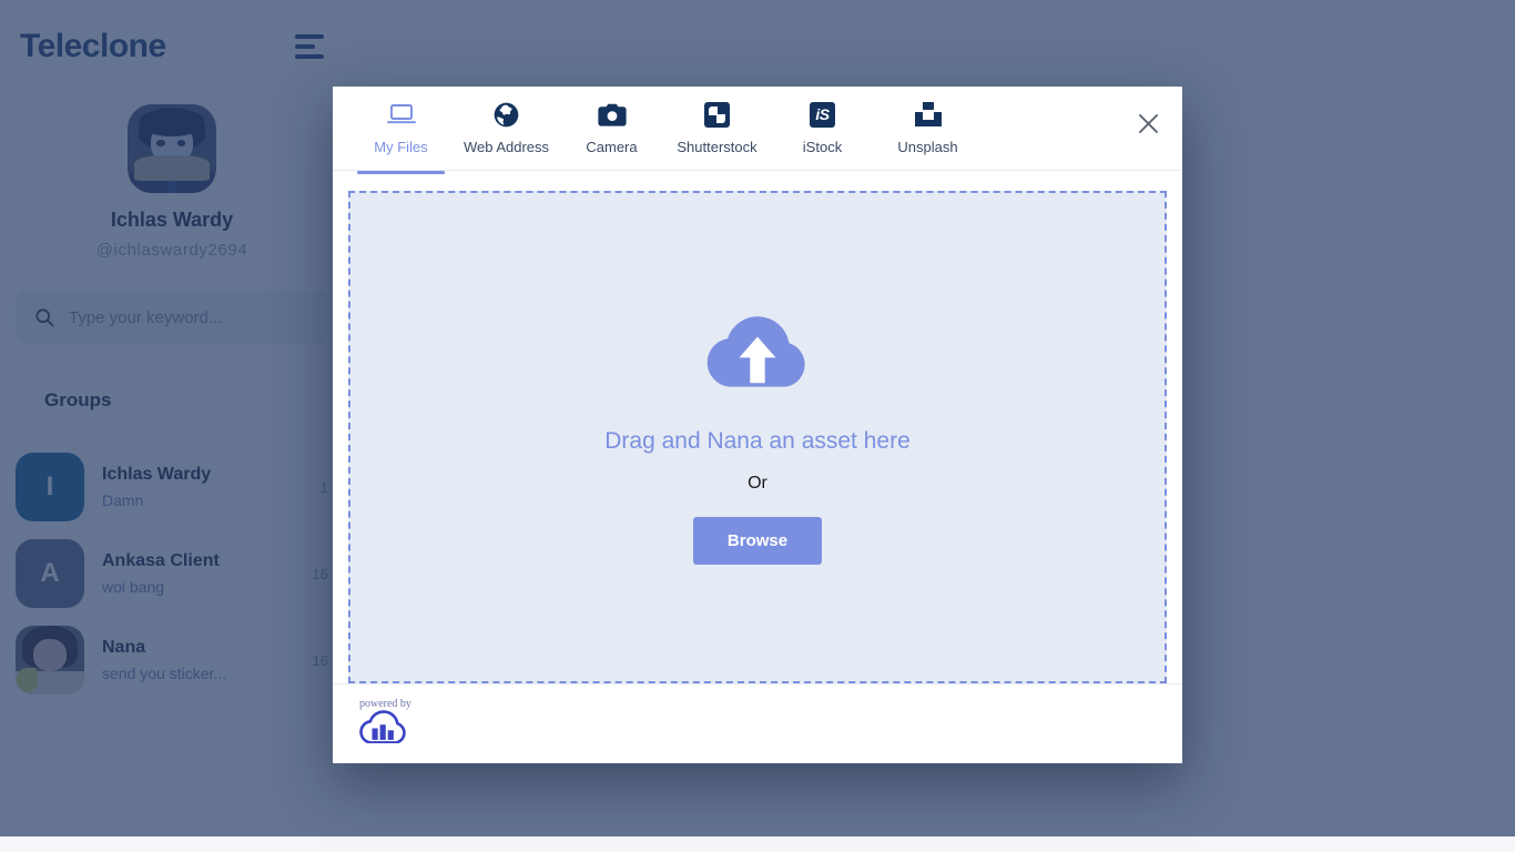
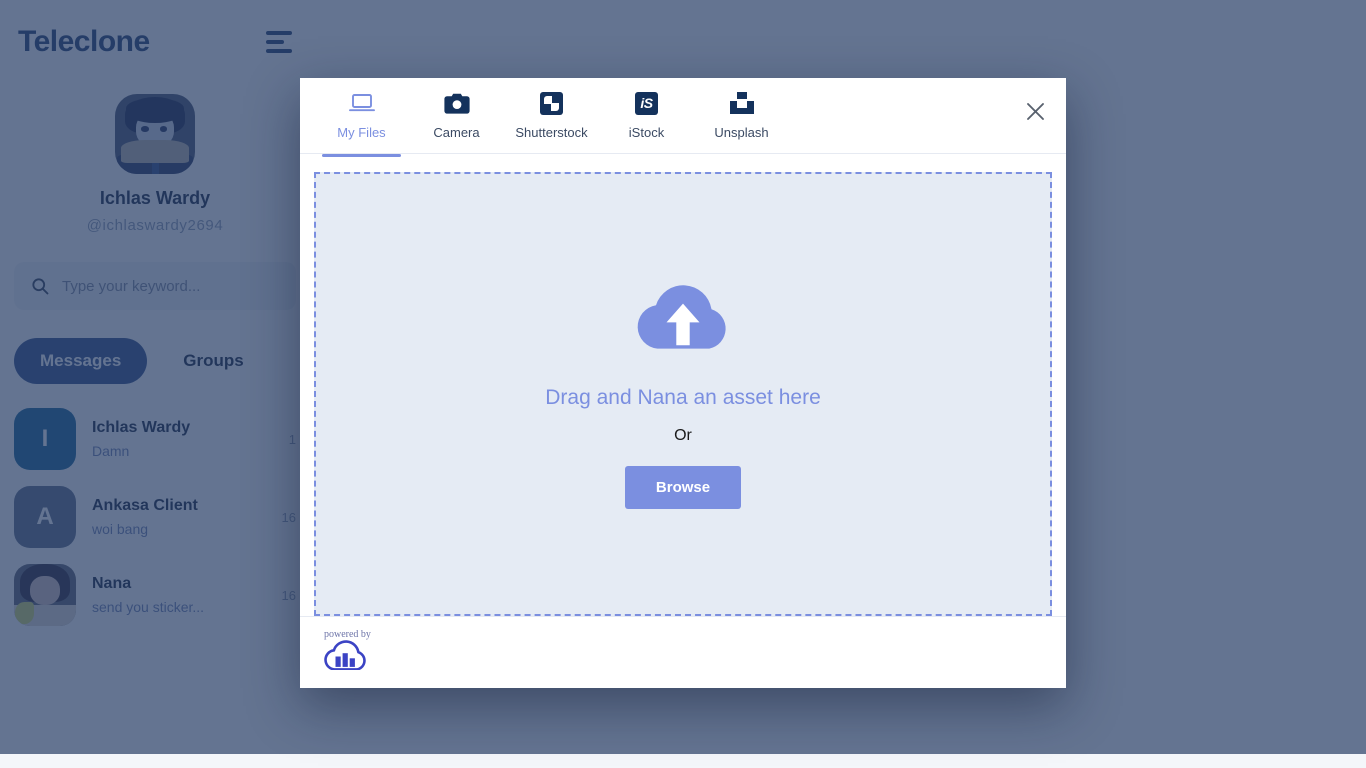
  Teleclone
  Ichlas Wardy
  @ichlaswardy2694
  Type your keyword...
+ Messages
  Groups
  I
  Ichlas Wardy
  Damn
  1
  A
  Ankasa Client
  woi bang
  16
  Nana
  send you sticker...
  16
  My Files
- Web Address
  Camera
  Shutterstock
  iS
  iStock
  Unsplash
  Drag and Nana an asset here
  Or
  Browse
  powered by
